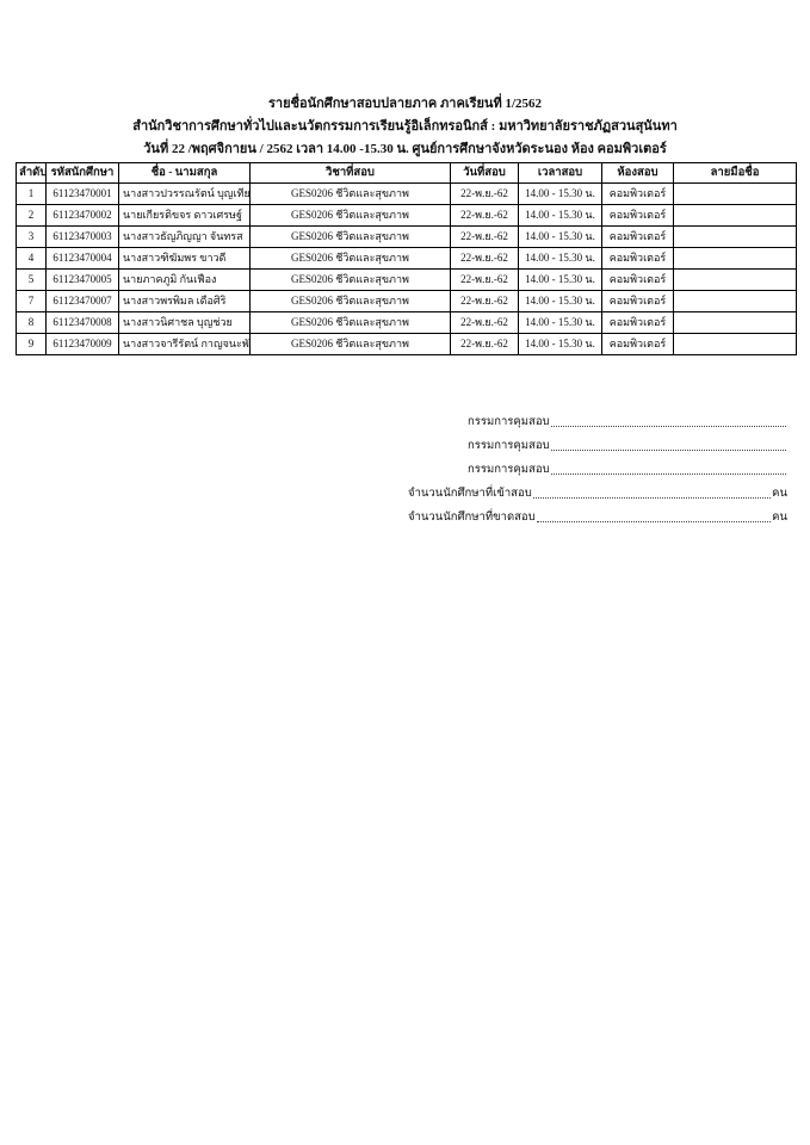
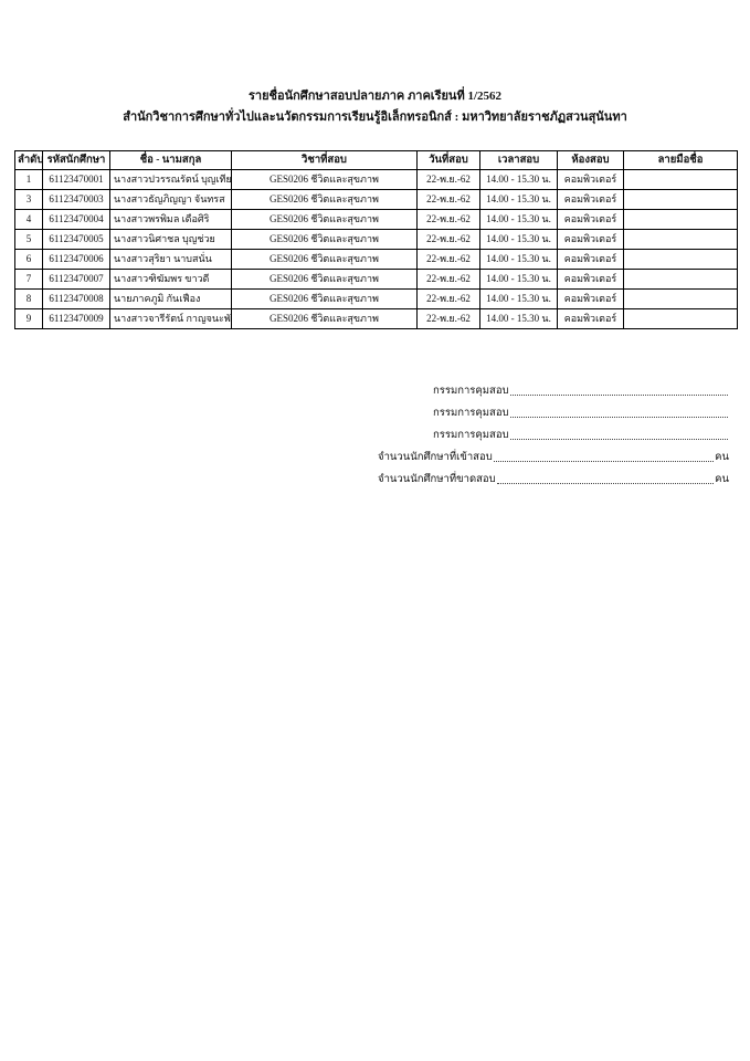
  รายชื่อนักศึกษาสอบปลายภาค ภาคเรียนที่ 1/2562
  สำนักวิชาการศึกษาทั่วไปและนวัตกรรมการเรียนรู้อิเล็กทรอนิกส์ : มหาวิทยาลัยราชภัฏสวนสุนันทา
- วันที่ 22 /พฤศจิกายน / 2562 เวลา 14.00 -15.30 น. ศูนย์การศึกษาจังหวัดระนอง ห้อง คอมพิวเตอร์
  ลำดับ	รหัสนักศึกษา	ชื่อ - นามสกุล	วิชาที่สอบ	วันที่สอบ	เวลาสอบ	ห้องสอบ	ลายมือชื่อ
  1	61123470001	นางสาวปวรรณรัตน์ บุญเทีย	GES0206 ชีวิตและสุขภาพ	22-พ.ย.-62	14.00 - 15.30 น.	คอมพิวเตอร์
- 2	61123470002	นายเกียรติขจร ดาวเศรษฐ์	GES0206 ชีวิตและสุขภาพ	22-พ.ย.-62	14.00 - 15.30 น.	คอมพิวเตอร์
  3	61123470003	นางสาวธัญภิญญา จันทรส	GES0206 ชีวิตและสุขภาพ	22-พ.ย.-62	14.00 - 15.30 น.	คอมพิวเตอร์
- 4	61123470004	นางสาวฑิฆัมพร ขาวดี	GES0206 ชีวิตและสุขภาพ	22-พ.ย.-62	14.00 - 15.30 น.	คอมพิวเตอร์
+ 4	61123470004	นางสาวพรพิมล เดือศิริ	GES0206 ชีวิตและสุขภาพ	22-พ.ย.-62	14.00 - 15.30 น.	คอมพิวเตอร์
- 5	61123470005	นายภาคภูมิ กันเฟือง	GES0206 ชีวิตและสุขภาพ	22-พ.ย.-62	14.00 - 15.30 น.	คอมพิวเตอร์
+ 5	61123470005	นางสาวนิศาชล บุญช่วย	GES0206 ชีวิตและสุขภาพ	22-พ.ย.-62	14.00 - 15.30 น.	คอมพิวเตอร์
+ 6	61123470006	นางสาวสุริยา นาบสนั่น	GES0206 ชีวิตและสุขภาพ	22-พ.ย.-62	14.00 - 15.30 น.	คอมพิวเตอร์
- 7	61123470007	นางสาวพรพิมล เดือศิริ	GES0206 ชีวิตและสุขภาพ	22-พ.ย.-62	14.00 - 15.30 น.	คอมพิวเตอร์
+ 7	61123470007	นางสาวฑิฆัมพร ขาวดี	GES0206 ชีวิตและสุขภาพ	22-พ.ย.-62	14.00 - 15.30 น.	คอมพิวเตอร์
- 8	61123470008	นางสาวนิศาชล บุญช่วย	GES0206 ชีวิตและสุขภาพ	22-พ.ย.-62	14.00 - 15.30 น.	คอมพิวเตอร์
+ 8	61123470008	นายภาคภูมิ กันเฟือง	GES0206 ชีวิตและสุขภาพ	22-พ.ย.-62	14.00 - 15.30 น.	คอมพิวเตอร์
  9	61123470009	นางสาวจารีรัตน์ กาญจนะพั	GES0206 ชีวิตและสุขภาพ	22-พ.ย.-62	14.00 - 15.30 น.	คอมพิวเตอร์
  กรรมการคุมสอบ
  กรรมการคุมสอบ
  กรรมการคุมสอบ
  จำนวนนักศึกษาที่เข้าสอบ
  คน
  จำนวนนักศึกษาที่ขาดสอบ
  คน
